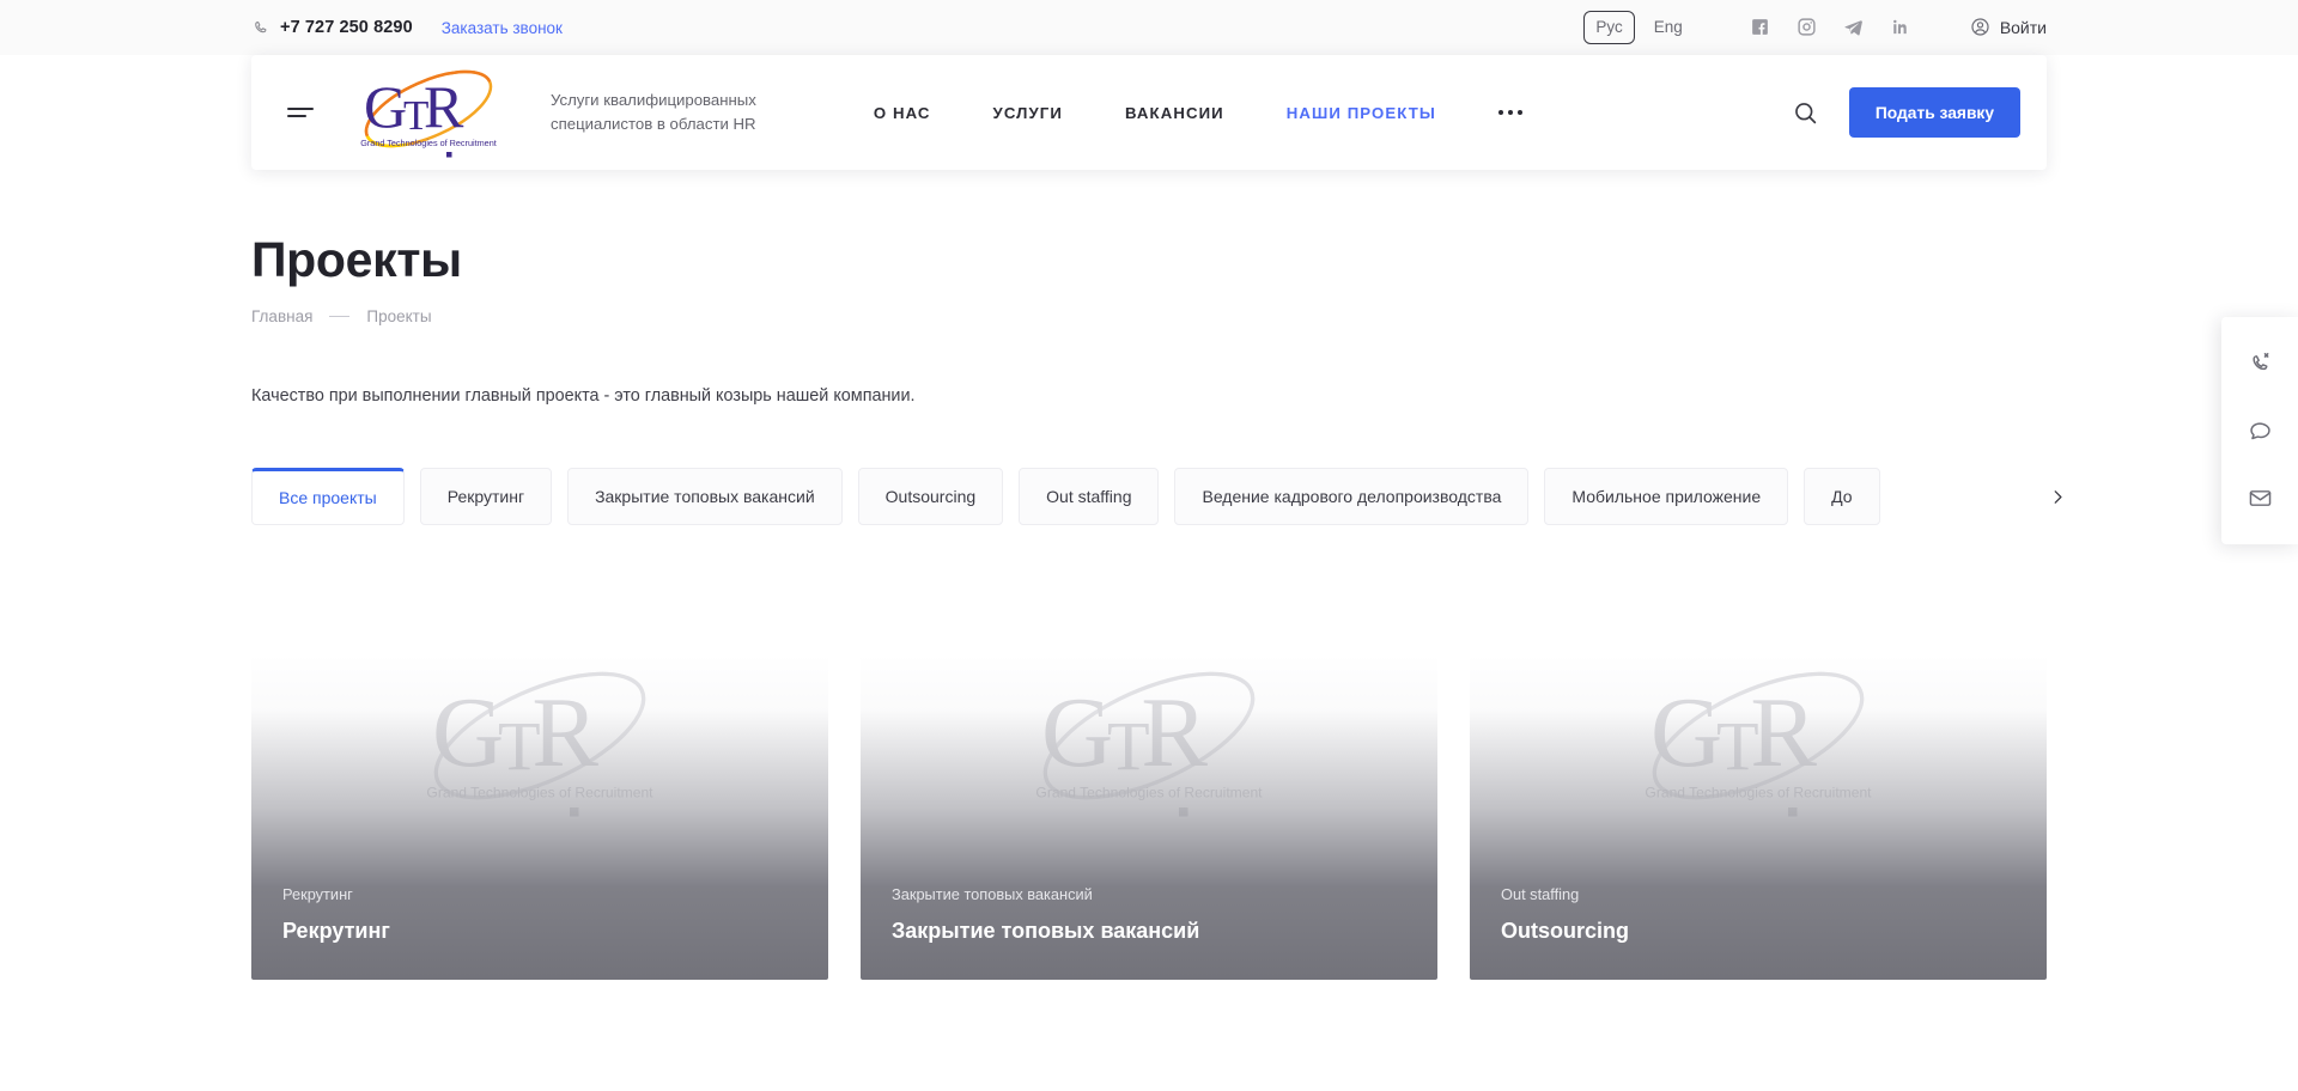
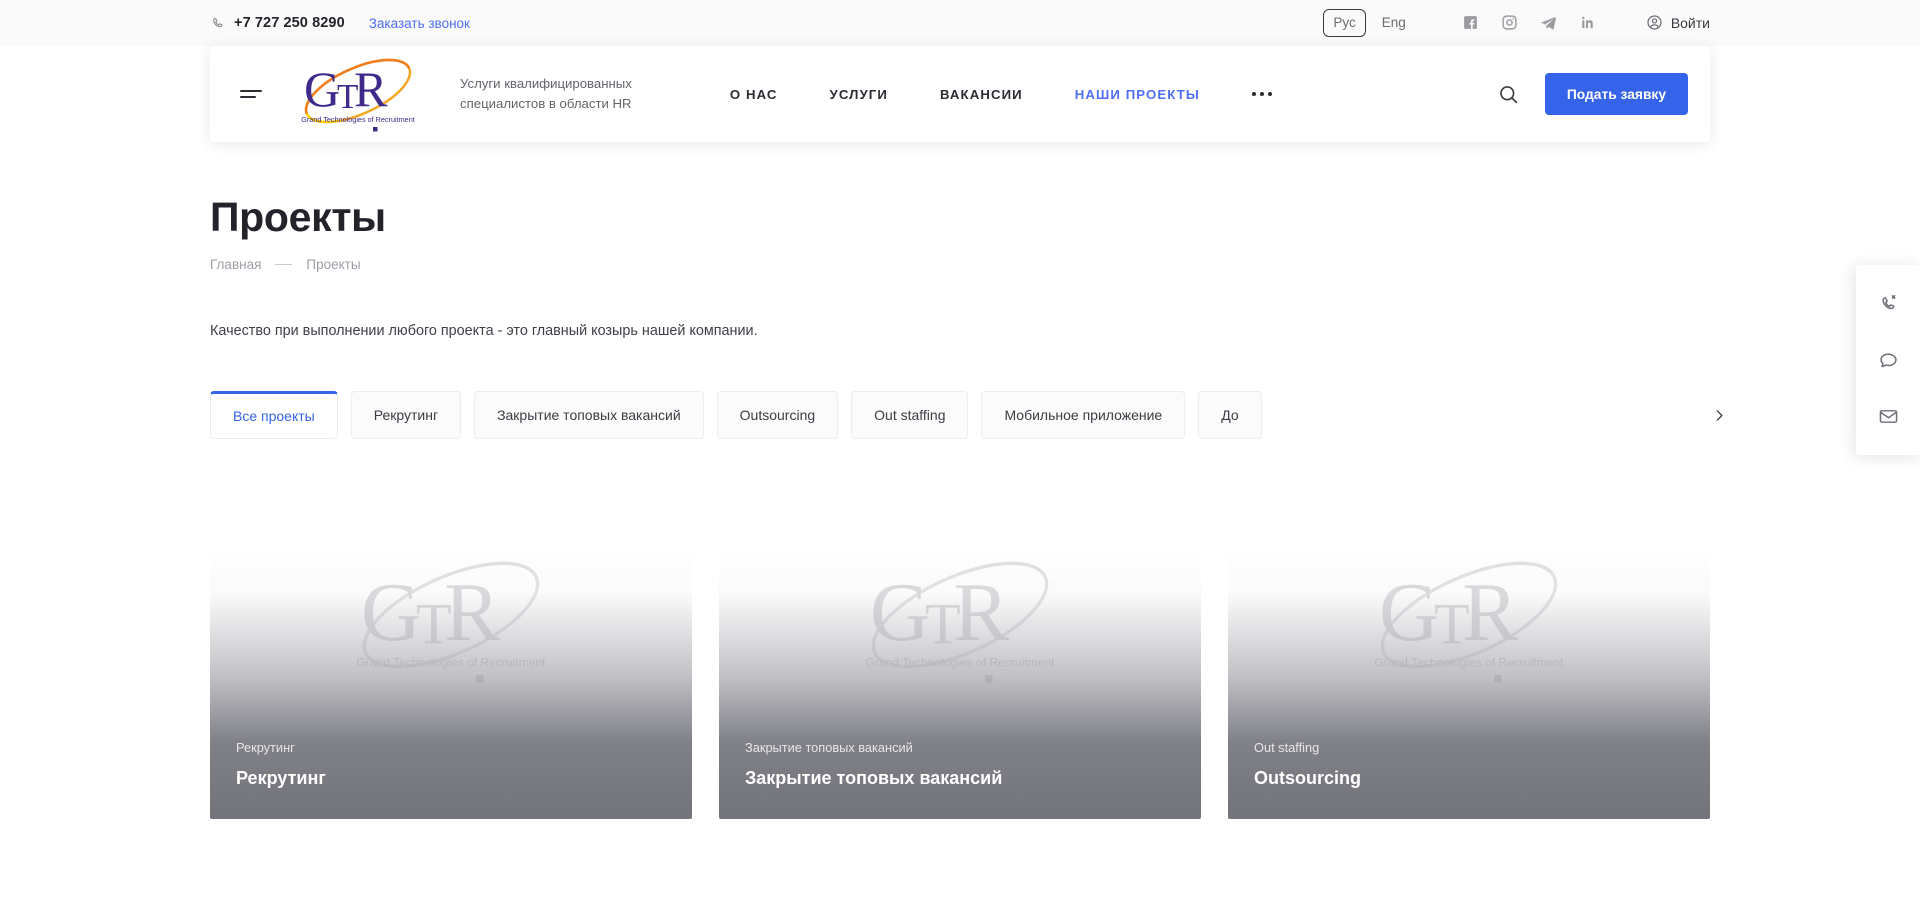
  +7 727 250 8290
  Заказать звонок
  Рус
  Eng
  Войти
  G
  T
  R
  Grand Technologies of Recruitment
  Услуги квалифицированных
  специалистов в области HR
  О НАС
  УСЛУГИ
  ВАКАНСИИ
  НАШИ ПРОЕКТЫ
  Подать заявку
  Проекты
  Главная
  Проекты
- Качество при выполнении главный проекта - это главный козырь нашей компании.
+ Качество при выполнении любого проекта - это главный козырь нашей компании.
  Все проекты
  Рекрутинг
  Закрытие топовых вакансий
  Outsourcing
  Out staffing
- Ведение кадрового делопроизводства
  Мобильное приложение
  До
  Рекрутинг
  Рекрутинг
  Закрытие топовых вакансий
  Закрытие топовых вакансий
  Out staffing
  Outsourcing
